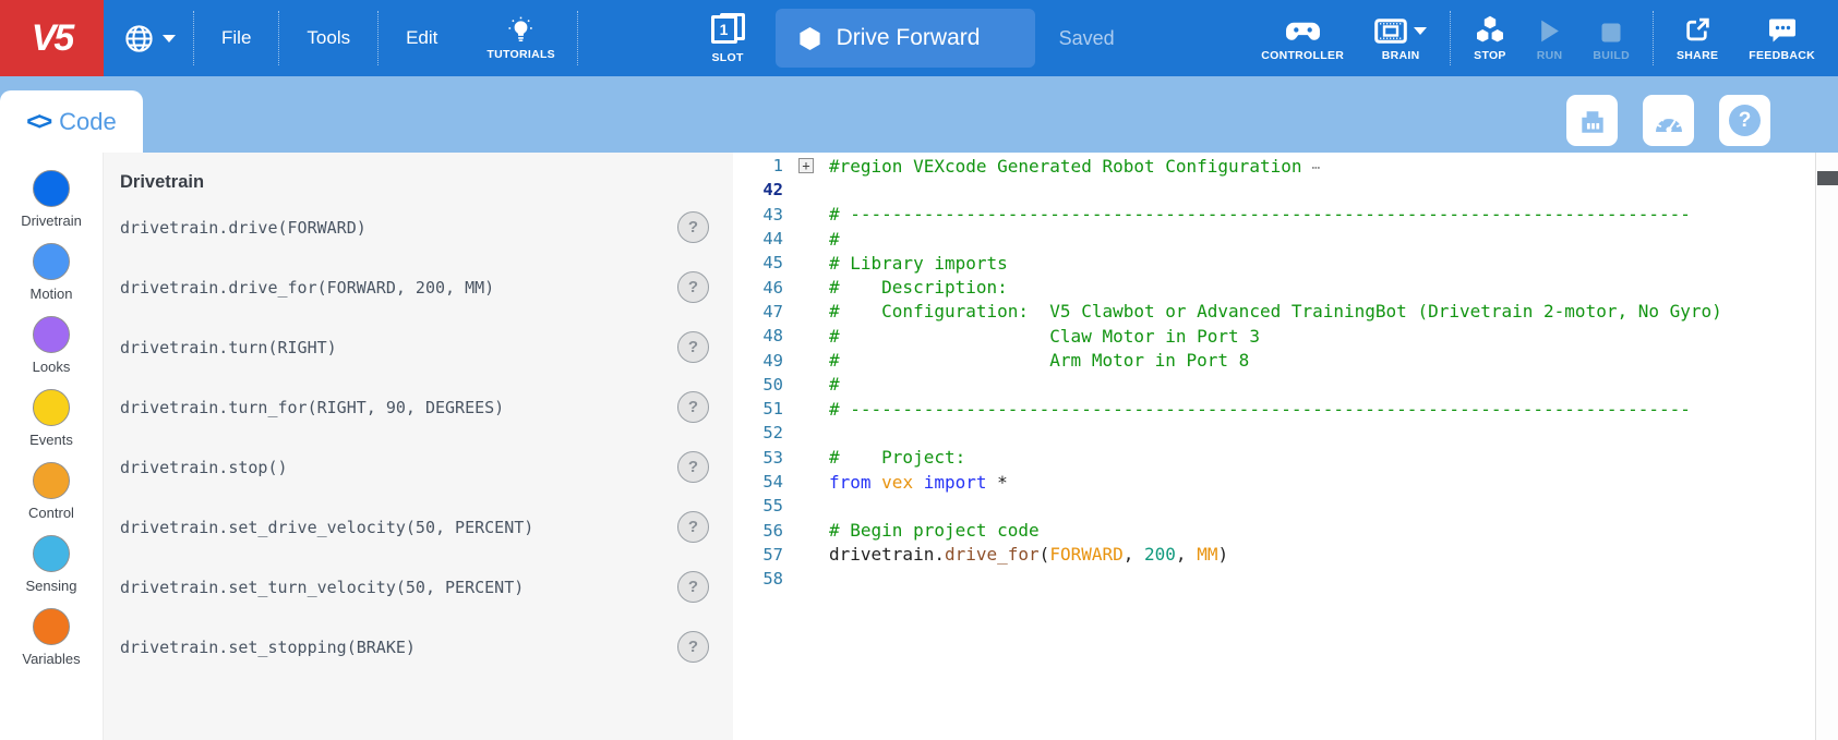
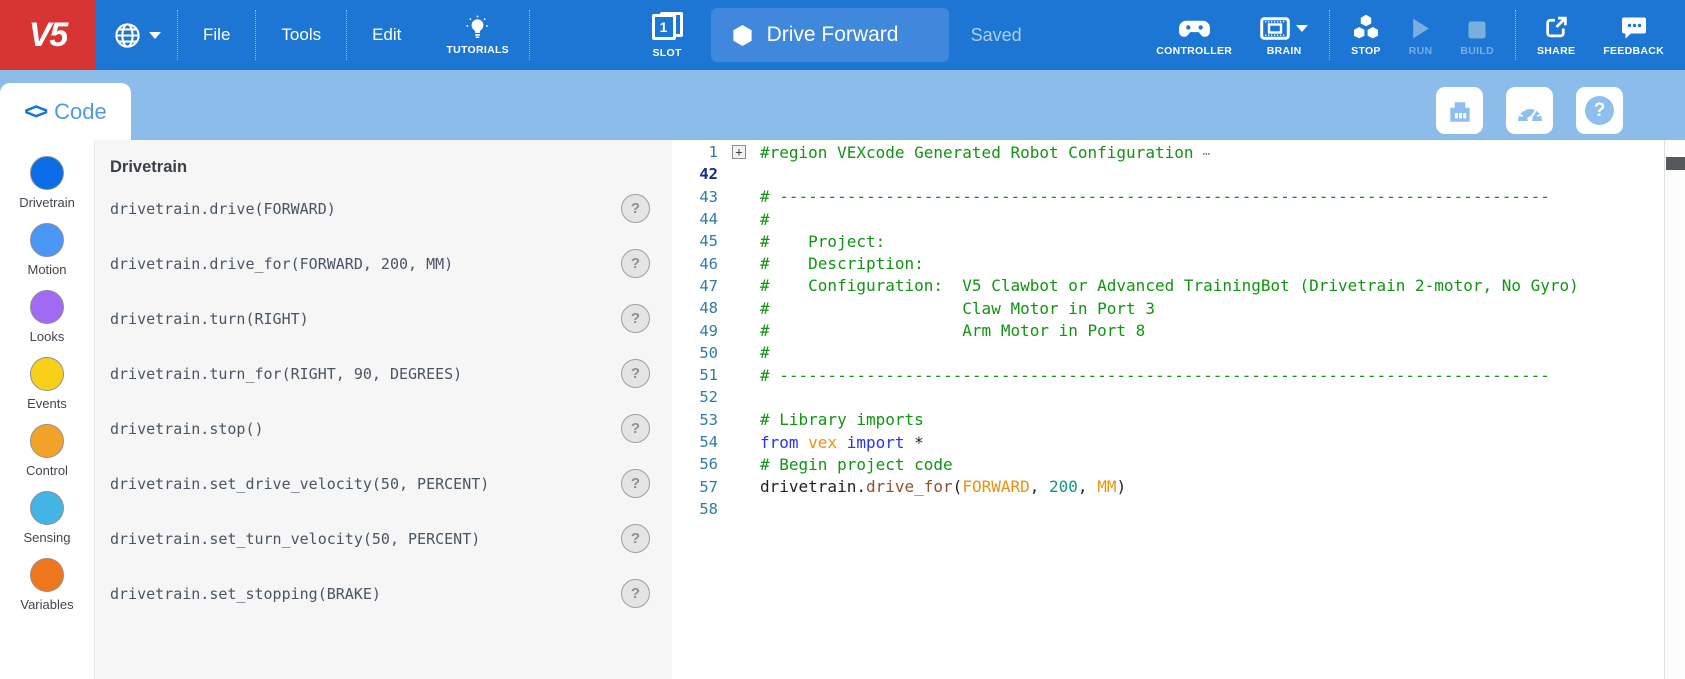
  V5
  File
  Tools
  Edit
  TUTORIALS
  1
  SLOT
  Drive Forward
  Saved
  CONTROLLER
  BRAIN
  STOP
  RUN
  BUILD
  SHARE
  FEEDBACK
  <>
  Code
  ?
  Drivetrain
  Motion
  Looks
  Events
  Control
  Sensing
  Variables
  Drivetrain
  drivetrain.drive(FORWARD)
  ?
  drivetrain.drive_for(FORWARD, 200, MM)
  ?
  drivetrain.turn(RIGHT)
  ?
  drivetrain.turn_for(RIGHT, 90, DEGREES)
  ?
  drivetrain.stop()
  ?
  drivetrain.set_drive_velocity(50, PERCENT)
  ?
  drivetrain.set_turn_velocity(50, PERCENT)
  ?
  drivetrain.set_stopping(BRAKE)
  ?
  1
  +
  #region VEXcode Generated Robot Configuration ⋯
  42
  43
  # --------------------------------------------------------------------------------
  44
  #
  45
- # Library imports
+ # Project:
  46
  # Description:
  47
  # Configuration: V5 Clawbot or Advanced TrainingBot (Drivetrain 2-motor, No Gyro)
  48
  # Claw Motor in Port 3
  49
  # Arm Motor in Port 8
  50
  #
  51
  # --------------------------------------------------------------------------------
  52
  53
- # Project:
+ # Library imports
  54
  from vex import *
- 55
  56
  # Begin project code
  57
  drivetrain.drive_for(FORWARD, 200, MM)
  58
